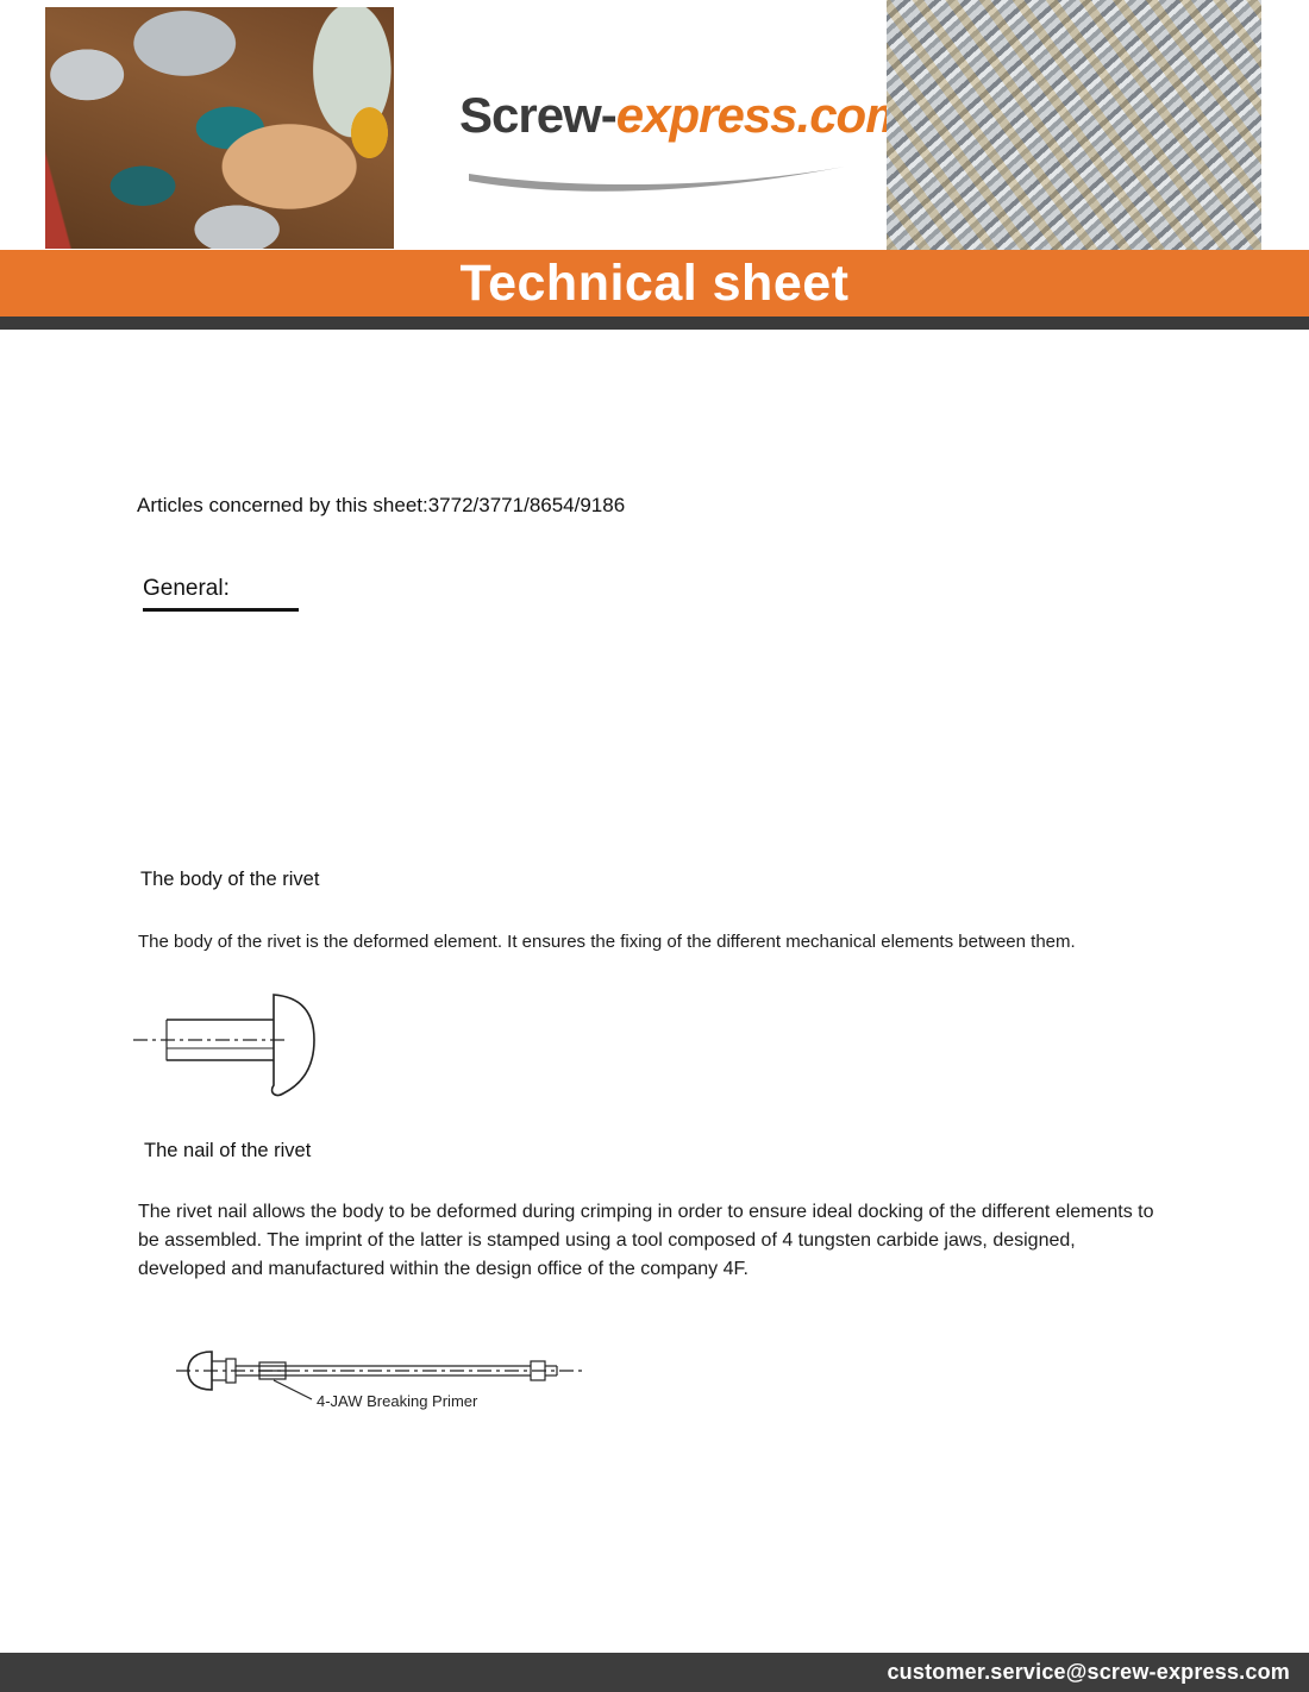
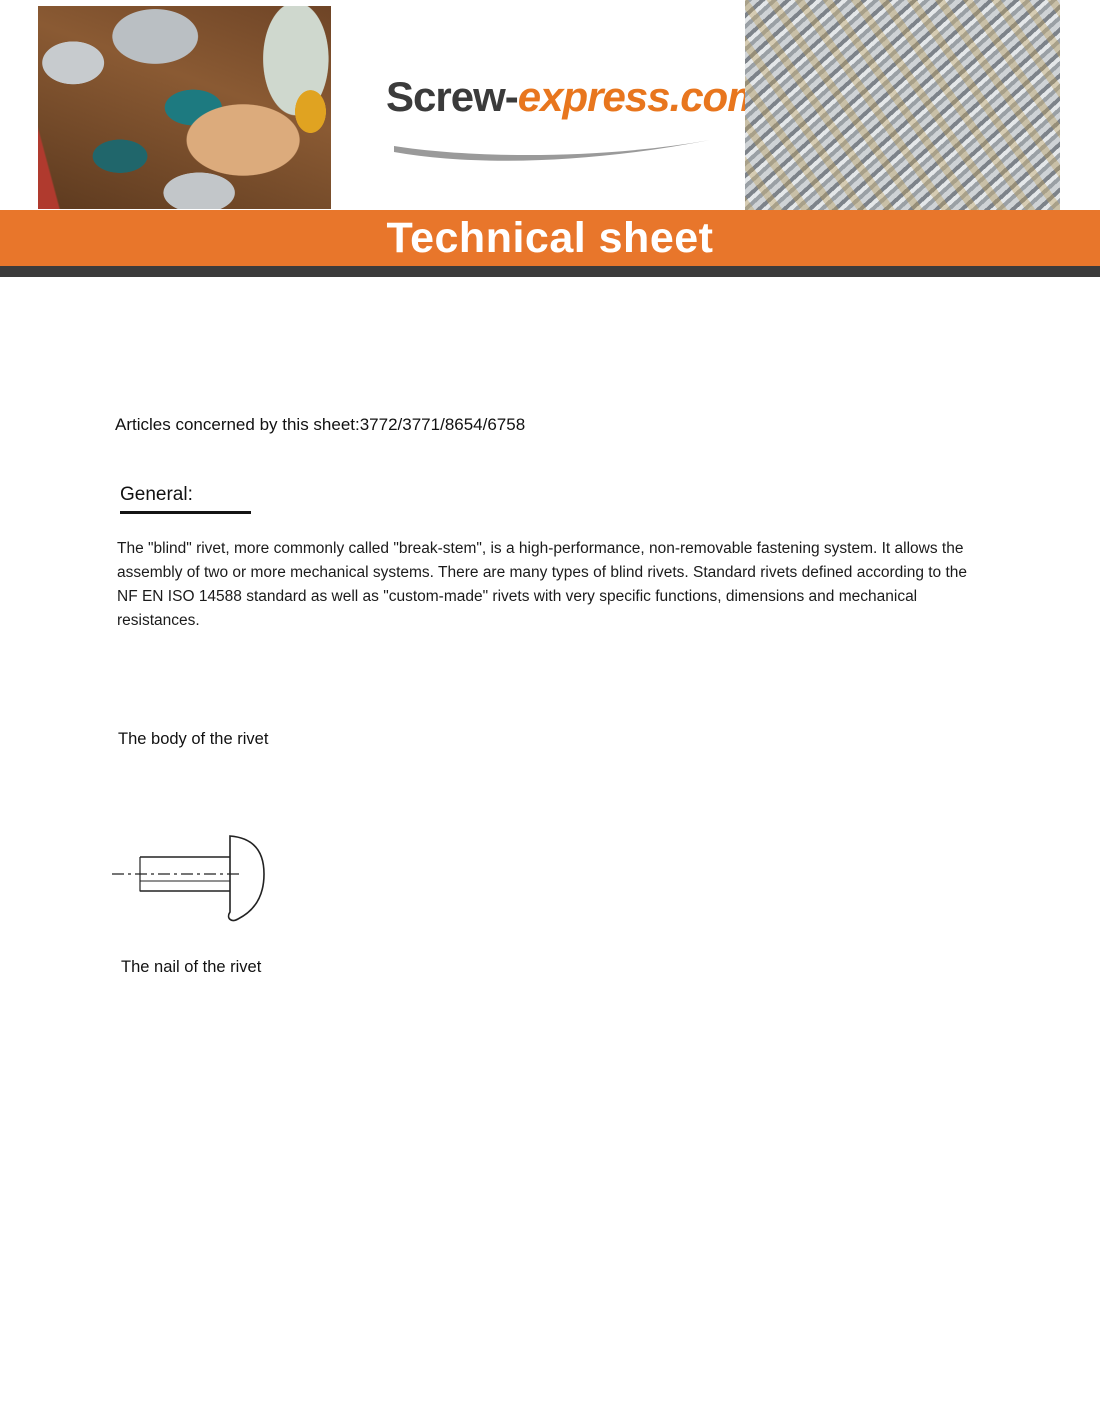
  Screw-express.co
  Technical sheet
- Articles concerned by this sheet:3772/3771/8654/9186
+ Articles concerned by this sheet:3772/3771/8654/6758
  General:
+ The "blind" rivet, more commonly called "break-stem", is a high-performance, non-removable fastening system. It allows the assembly of two or more mechanical systems. There are many types of blind rivets. Standard rivets defined according to the NF EN ISO 14588 standard as well as "custom-made" rivets with very specific functions, dimensions and mechanical resistances.
  The body of the rivet
- The body of the rivet is the deformed element. It ensures the fixing of the different mechanical elements between them.
  The nail of the rivet
- The rivet nail allows the body to be deformed during crimping in order to ensure ideal docking of the different elements to be assembled. The imprint of the latter is stamped using a tool composed of 4 tungsten carbide jaws, designed, developed and manufactured within the design office of the company 4F.
- 4-JAW Breaking Primer
- customer.service@screw-express.com
